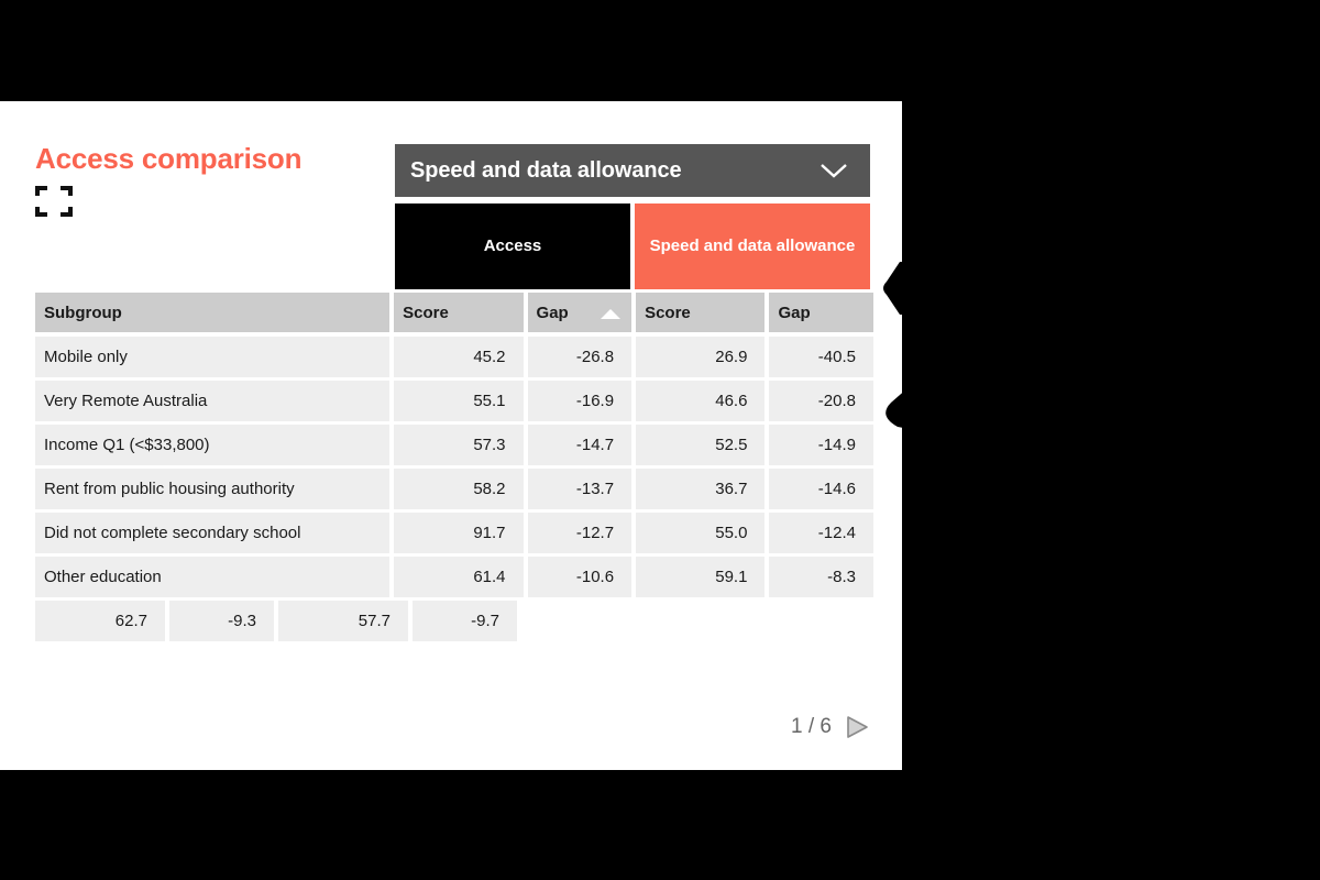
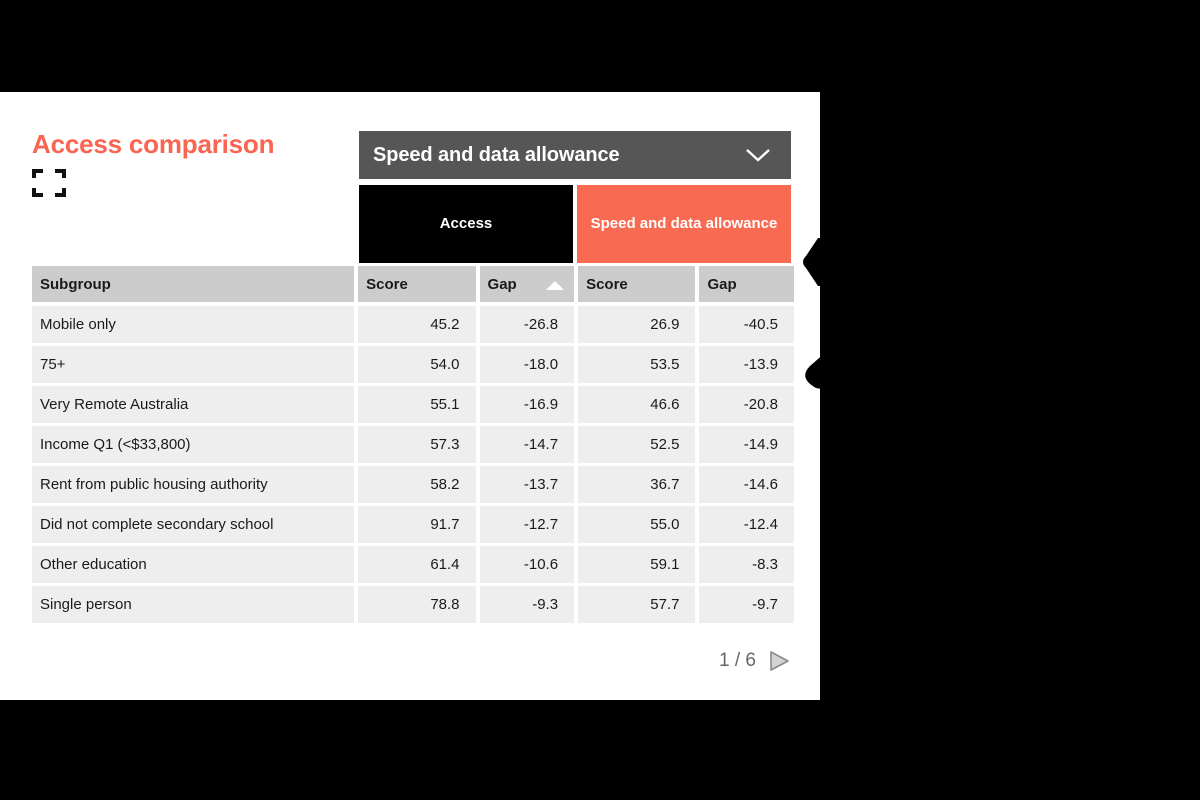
  Access comparison
  Speed and data allowance
  Access
  Speed and data allowance
  Subgroup
  Score
  Gap
  Score
  Gap
  Mobile only
  45.2
  -26.8
  26.9
  -40.5
+ 75+
+ 54.0
+ -18.0
+ 53.5
+ -13.9
  Very Remote Australia
  55.1
  -16.9
  46.6
  -20.8
  Income Q1 (<$33,800)
  57.3
  -14.7
  52.5
  -14.9
  Rent from public housing authority
  58.2
  -13.7
  36.7
  -14.6
  Did not complete secondary school
  91.7
  -12.7
  55.0
  -12.4
  Other education
  61.4
  -10.6
  59.1
  -8.3
+ Single person
- 62.7
+ 78.8
  -9.3
  57.7
  -9.7
  1 / 6
